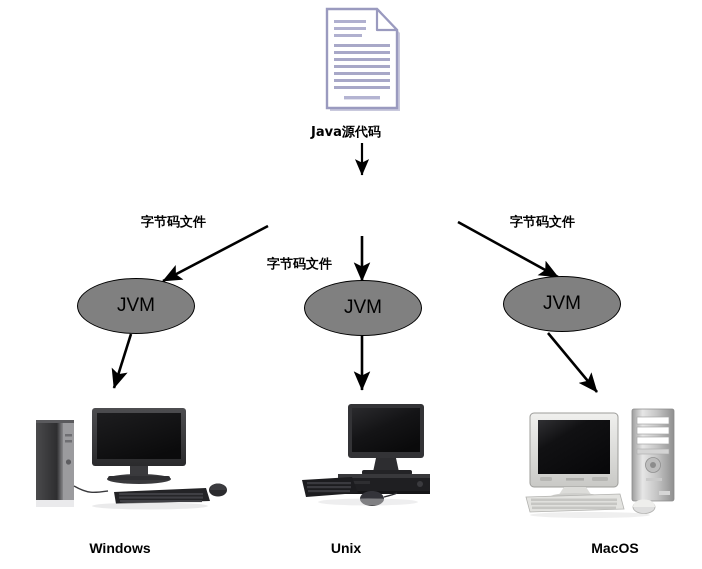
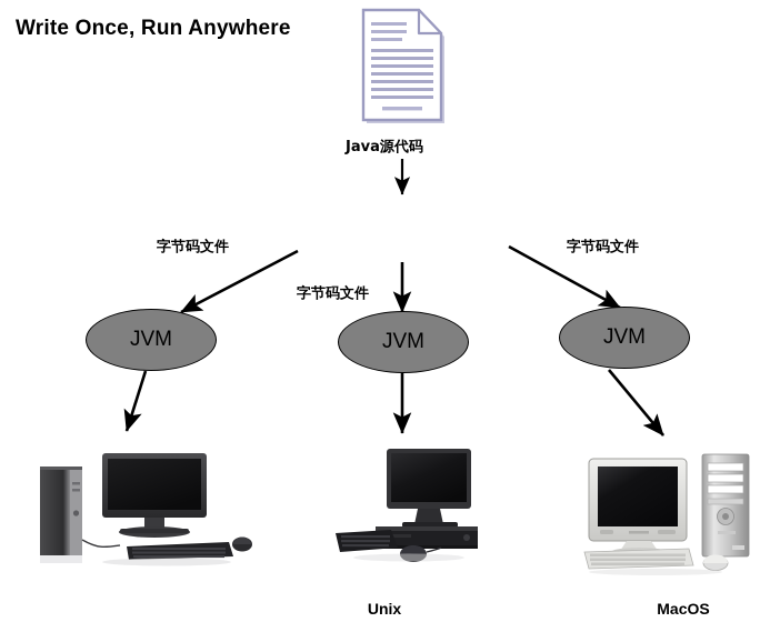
+ Write Once, Run Anywhere
  Java源代码
  字节码文件
  字节码文件
  字节码文件
  JVM
  JVM
  JVM
- Windows
  Unix
  MacOS
